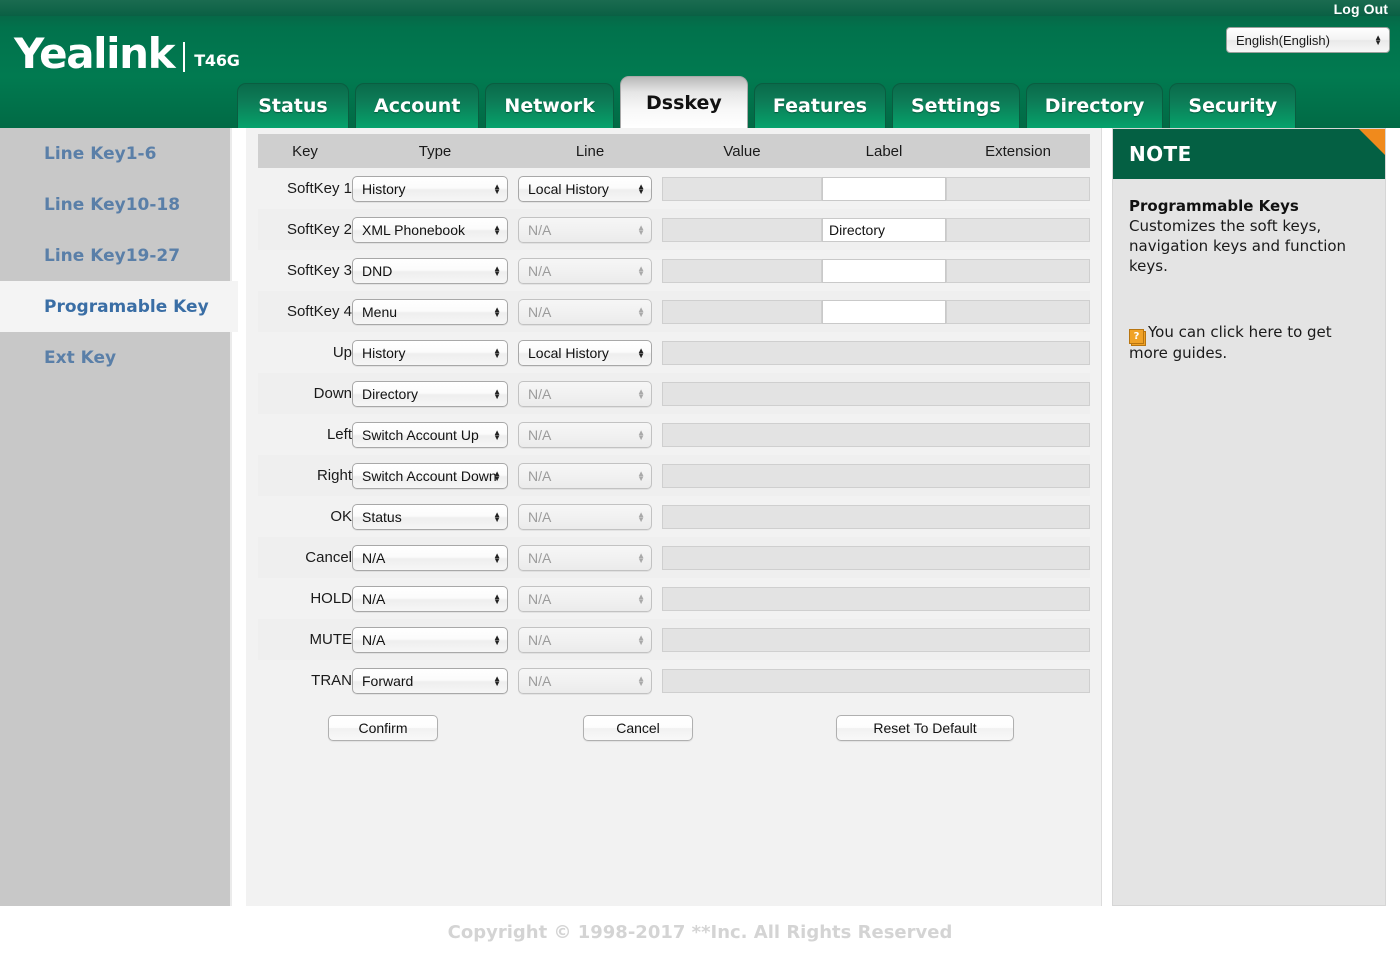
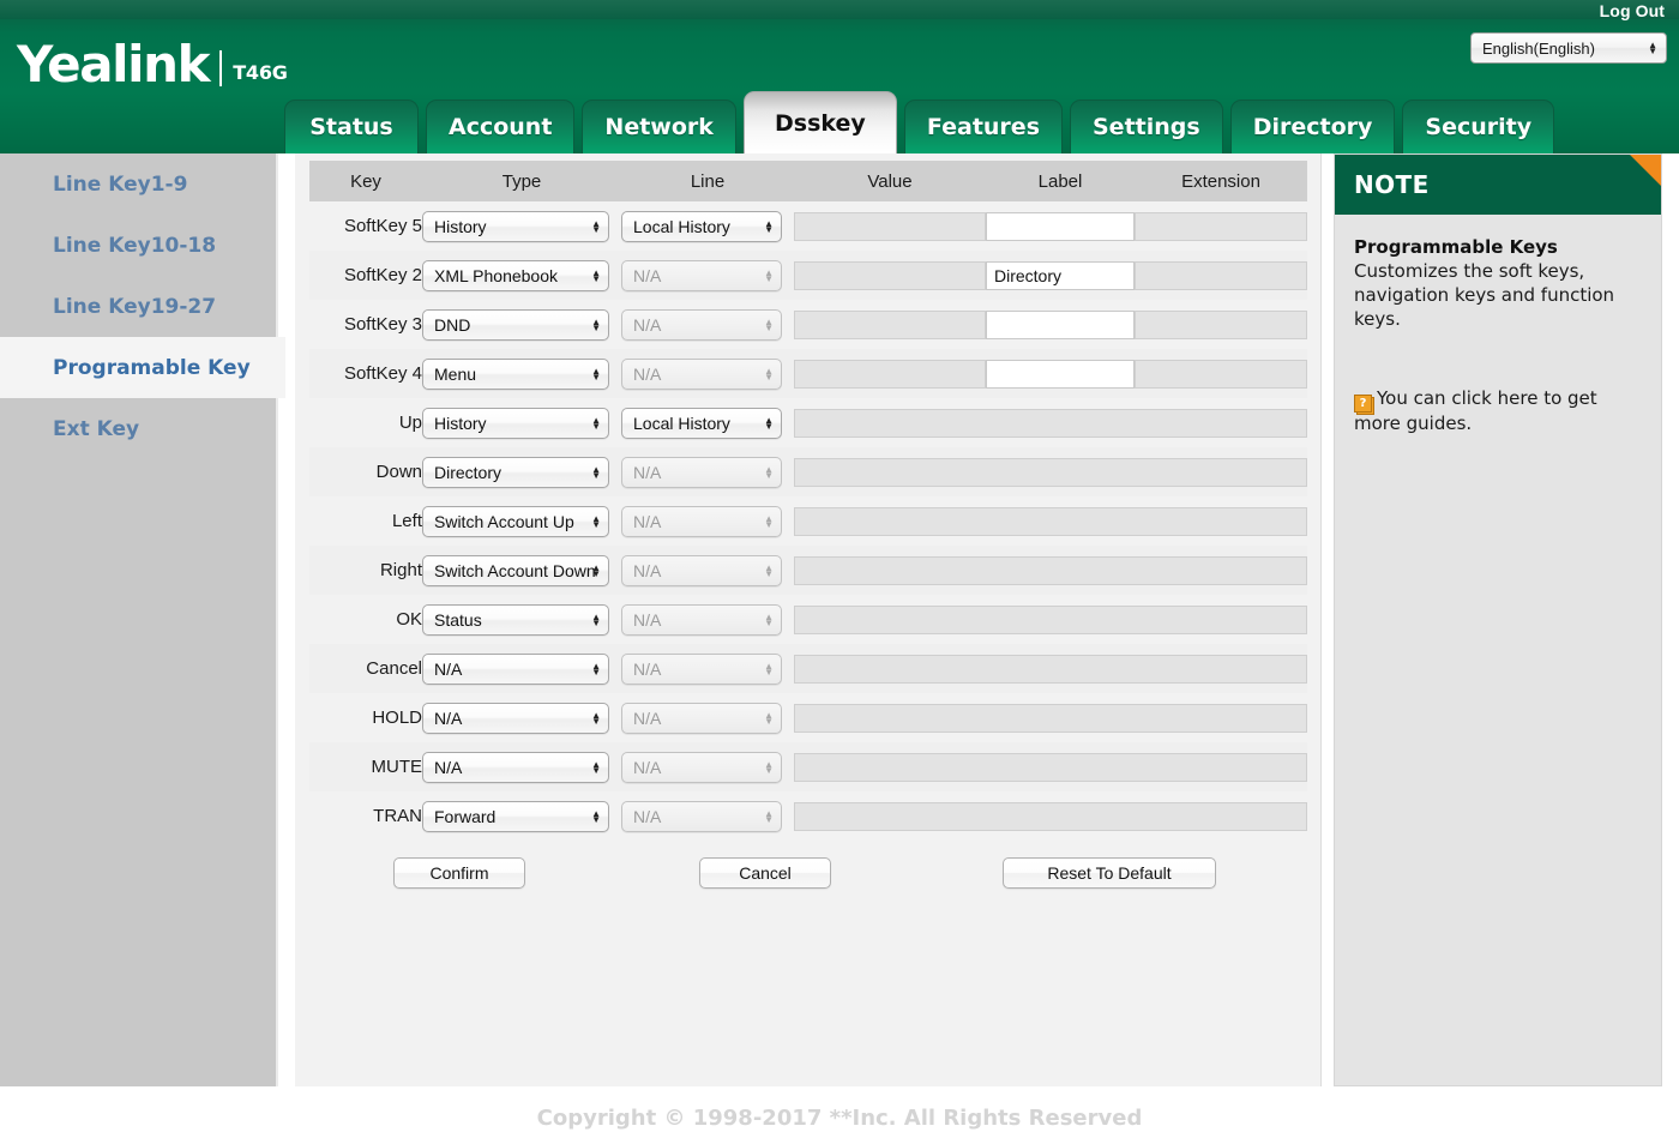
  Log Out
  English(English)
  ▲
  ▼
  Yealink
  T46G
  Status
  Account
  Network
  Dsskey
  Features
  Settings
  Directory
  Security
- Line Key1-6
+ Line Key1-9
  Line Key10-18
  Line Key19-27
  Programable Key
  Ext Key
  Key	Type	Line	Value	Label	Extension
- SoftKey 1	History ▲▼	Local History ▲▼
+ SoftKey 5	History ▲▼	Local History ▲▼
  SoftKey 2	XML Phonebook ▲▼	N/A ▲▼		Directory
  SoftKey 3	DND ▲▼	N/A ▲▼
  SoftKey 4	Menu ▲▼	N/A ▲▼
  Up	History ▲▼	Local History ▲▼
  Down	Directory ▲▼	N/A ▲▼
  Left	Switch Account Up ▲▼	N/A ▲▼
  Right	Switch Account Down▲▼	N/A ▲▼
  OK	Status ▲▼	N/A ▲▼
  Cancel	N/A ▲▼	N/A ▲▼
  HOLD	N/A ▲▼	N/A ▲▼
  MUTE	N/A ▲▼	N/A ▲▼
  TRAN	Forward ▲▼	N/A ▲▼
  Confirm
  Cancel
  Reset To Default
  NOTE
  Programmable Keys
  Customizes the soft keys, navigation keys and function keys.
  ? You can click here to get more guides.
  Copyright © 1998-2017 **Inc. All Rights Reserved
